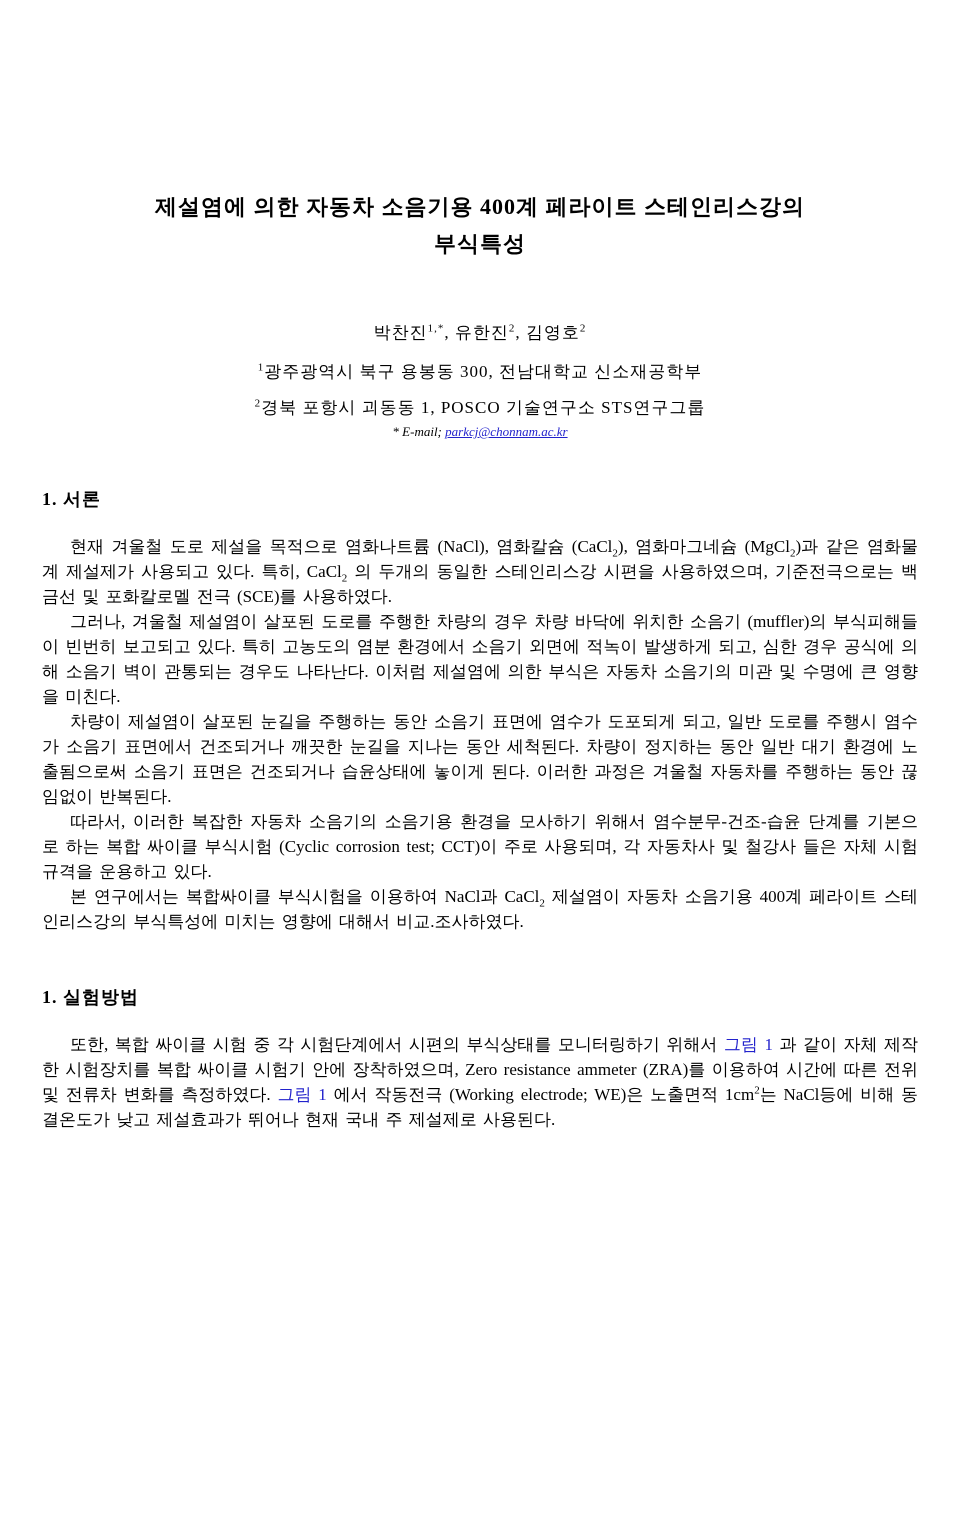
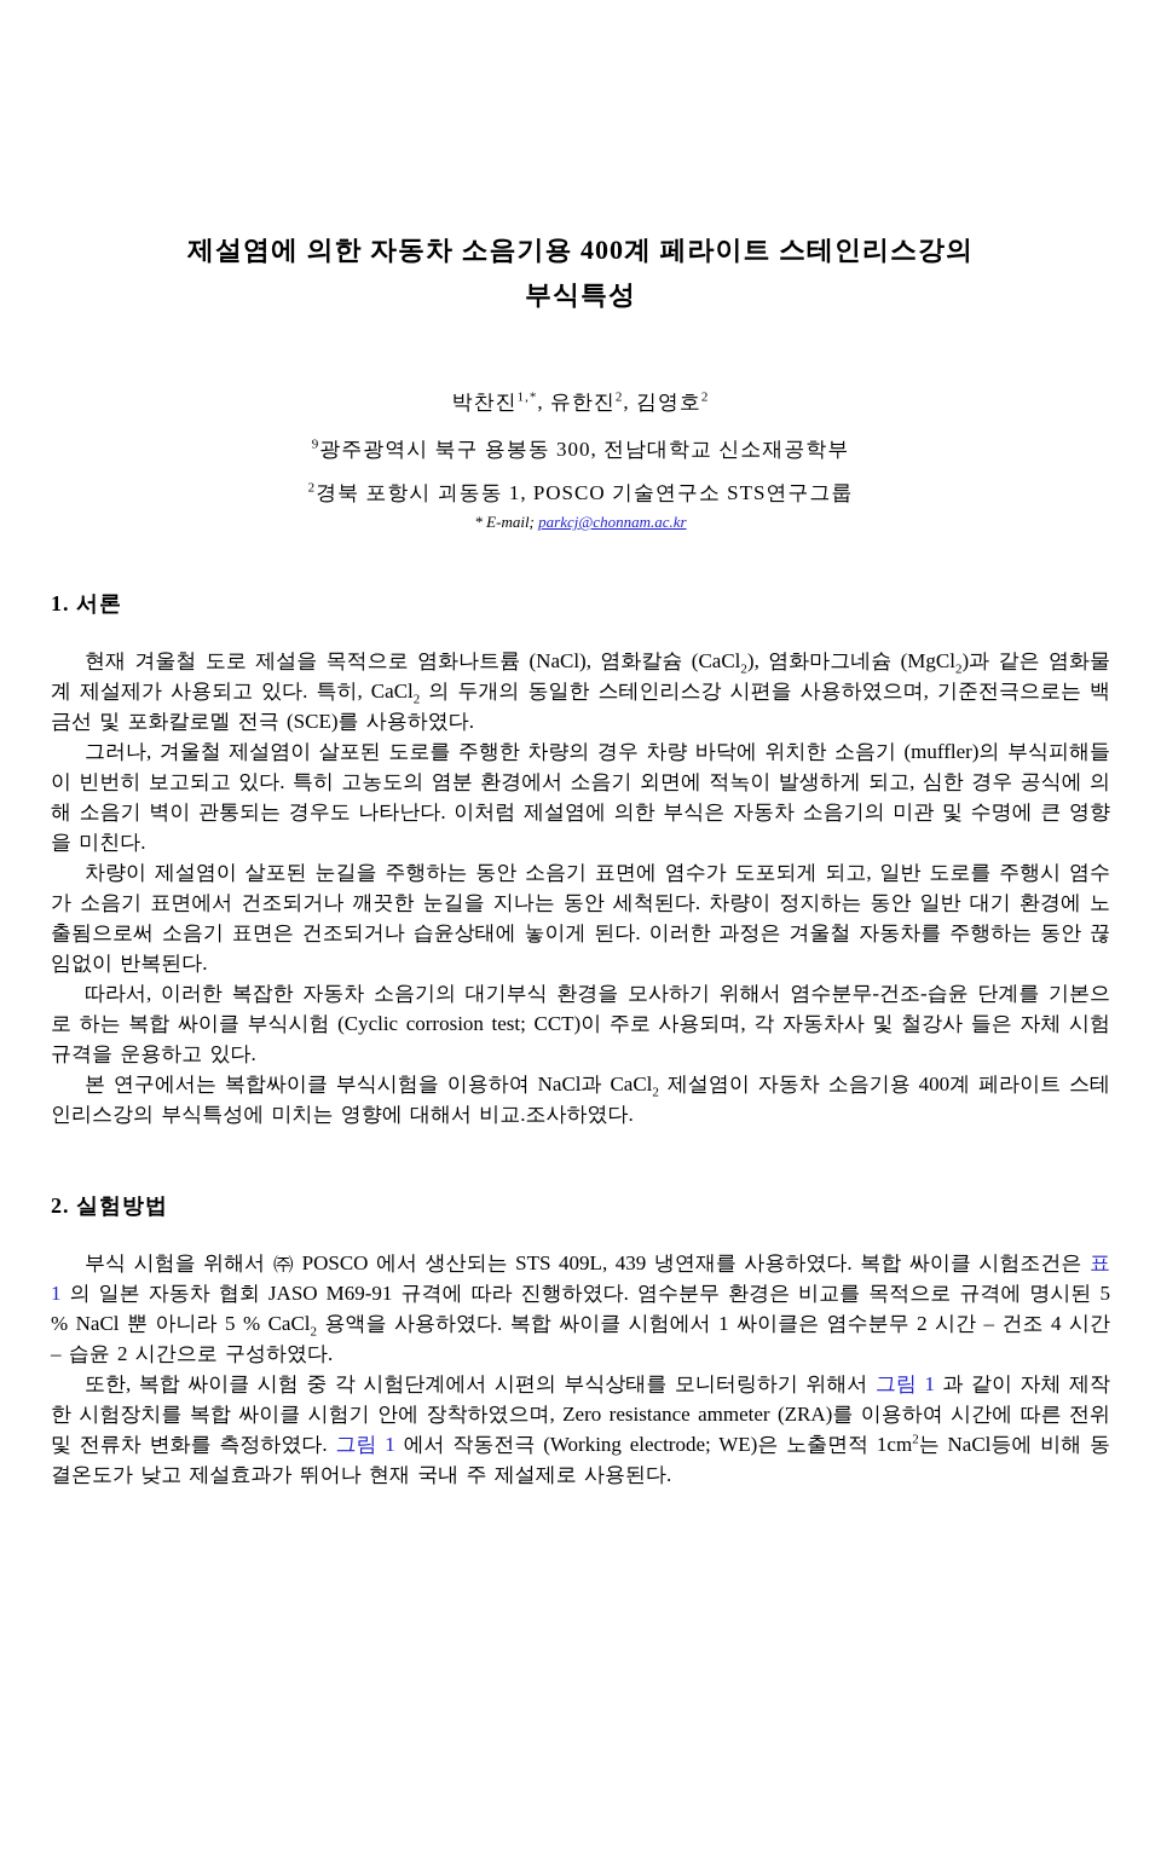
  제설염에 의한 자동차 소음기용 400계 페라이트 스테인리스강의
  부식특성
  박찬진1,*, 유한진2, 김영호2
- 1광주광역시 북구 용봉동 300, 전남대학교 신소재공학부
+ 9광주광역시 북구 용봉동 300, 전남대학교 신소재공학부
  2경북 포항시 괴동동 1, POSCO 기술연구소 STS연구그룹
  * E-mail; parkcj@chonnam.ac.kr
  1. 서론
  현재 겨울철 도로 제설을 목적으로 염화나트륨 (NaCl), 염화칼슘 (CaCl2), 염화마그네슘 (MgCl2)과 같은 염화물계 제설제가 사용되고 있다. 특히, CaCl2 의 두개의 동일한 스테인리스강 시편을 사용하였으며, 기준전극으로는 백금선 및 포화칼로멜 전극 (SCE)를 사용하였다.
  그러나, 겨울철 제설염이 살포된 도로를 주행한 차량의 경우 차량 바닥에 위치한 소음기 (muffler)의 부식피해들이 빈번히 보고되고 있다. 특히 고농도의 염분 환경에서 소음기 외면에 적녹이 발생하게 되고, 심한 경우 공식에 의해 소음기 벽이 관통되는 경우도 나타난다. 이처럼 제설염에 의한 부식은 자동차 소음기의 미관 및 수명에 큰 영향을 미친다.
  차량이 제설염이 살포된 눈길을 주행하는 동안 소음기 표면에 염수가 도포되게 되고, 일반 도로를 주행시 염수가 소음기 표면에서 건조되거나 깨끗한 눈길을 지나는 동안 세척된다. 차량이 정지하는 동안 일반 대기 환경에 노출됨으로써 소음기 표면은 건조되거나 습윤상태에 놓이게 된다. 이러한 과정은 겨울철 자동차를 주행하는 동안 끊임없이 반복된다.
- 따라서, 이러한 복잡한 자동차 소음기의 소음기용 환경을 모사하기 위해서 염수분무-건조-습윤 단계를 기본으로 하는 복합 싸이클 부식시험 (Cyclic corrosion test; CCT)이 주로 사용되며, 각 자동차사 및 철강사 들은 자체 시험규격을 운용하고 있다.
+ 따라서, 이러한 복잡한 자동차 소음기의 대기부식 환경을 모사하기 위해서 염수분무-건조-습윤 단계를 기본으로 하는 복합 싸이클 부식시험 (Cyclic corrosion test; CCT)이 주로 사용되며, 각 자동차사 및 철강사 들은 자체 시험규격을 운용하고 있다.
  본 연구에서는 복합싸이클 부식시험을 이용하여 NaCl과 CaCl2 제설염이 자동차 소음기용 400계 페라이트 스테인리스강의 부식특성에 미치는 영향에 대해서 비교.조사하였다.
- 1. 실험방법
+ 2. 실험방법
+ 부식 시험을 위해서 ㈜ POSCO 에서 생산되는 STS 409L, 439 냉연재를 사용하였다. 복합 싸이클 시험조건은 표 1 의 일본 자동차 협회 JASO M69-91 규격에 따라 진행하였다. 염수분무 환경은 비교를 목적으로 규격에 명시된 5 % NaCl 뿐 아니라 5 % CaCl2 용액을 사용하였다. 복합 싸이클 시험에서 1 싸이클은 염수분무 2 시간 – 건조 4 시간 – 습윤 2 시간으로 구성하였다.
  또한, 복합 싸이클 시험 중 각 시험단계에서 시편의 부식상태를 모니터링하기 위해서 그림 1 과 같이 자체 제작한 시험장치를 복합 싸이클 시험기 안에 장착하였으며, Zero resistance ammeter (ZRA)를 이용하여 시간에 따른 전위 및 전류차 변화를 측정하였다. 그림 1 에서 작동전극 (Working electrode; WE)은 노출면적 1cm2는 NaCl등에 비해 동결온도가 낮고 제설효과가 뛰어나 현재 국내 주 제설제로 사용된다.
